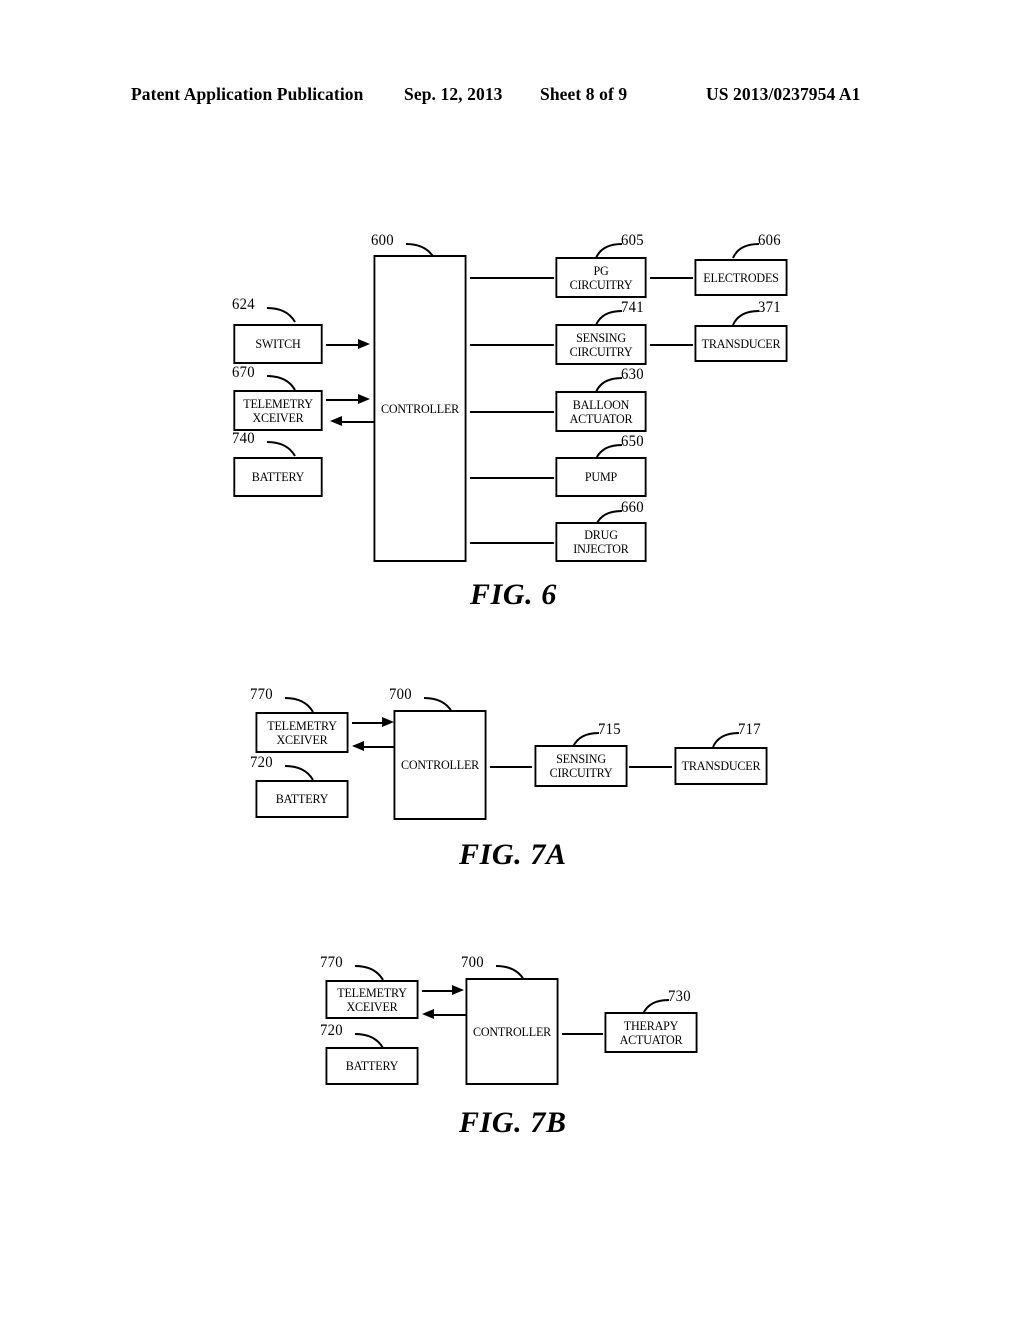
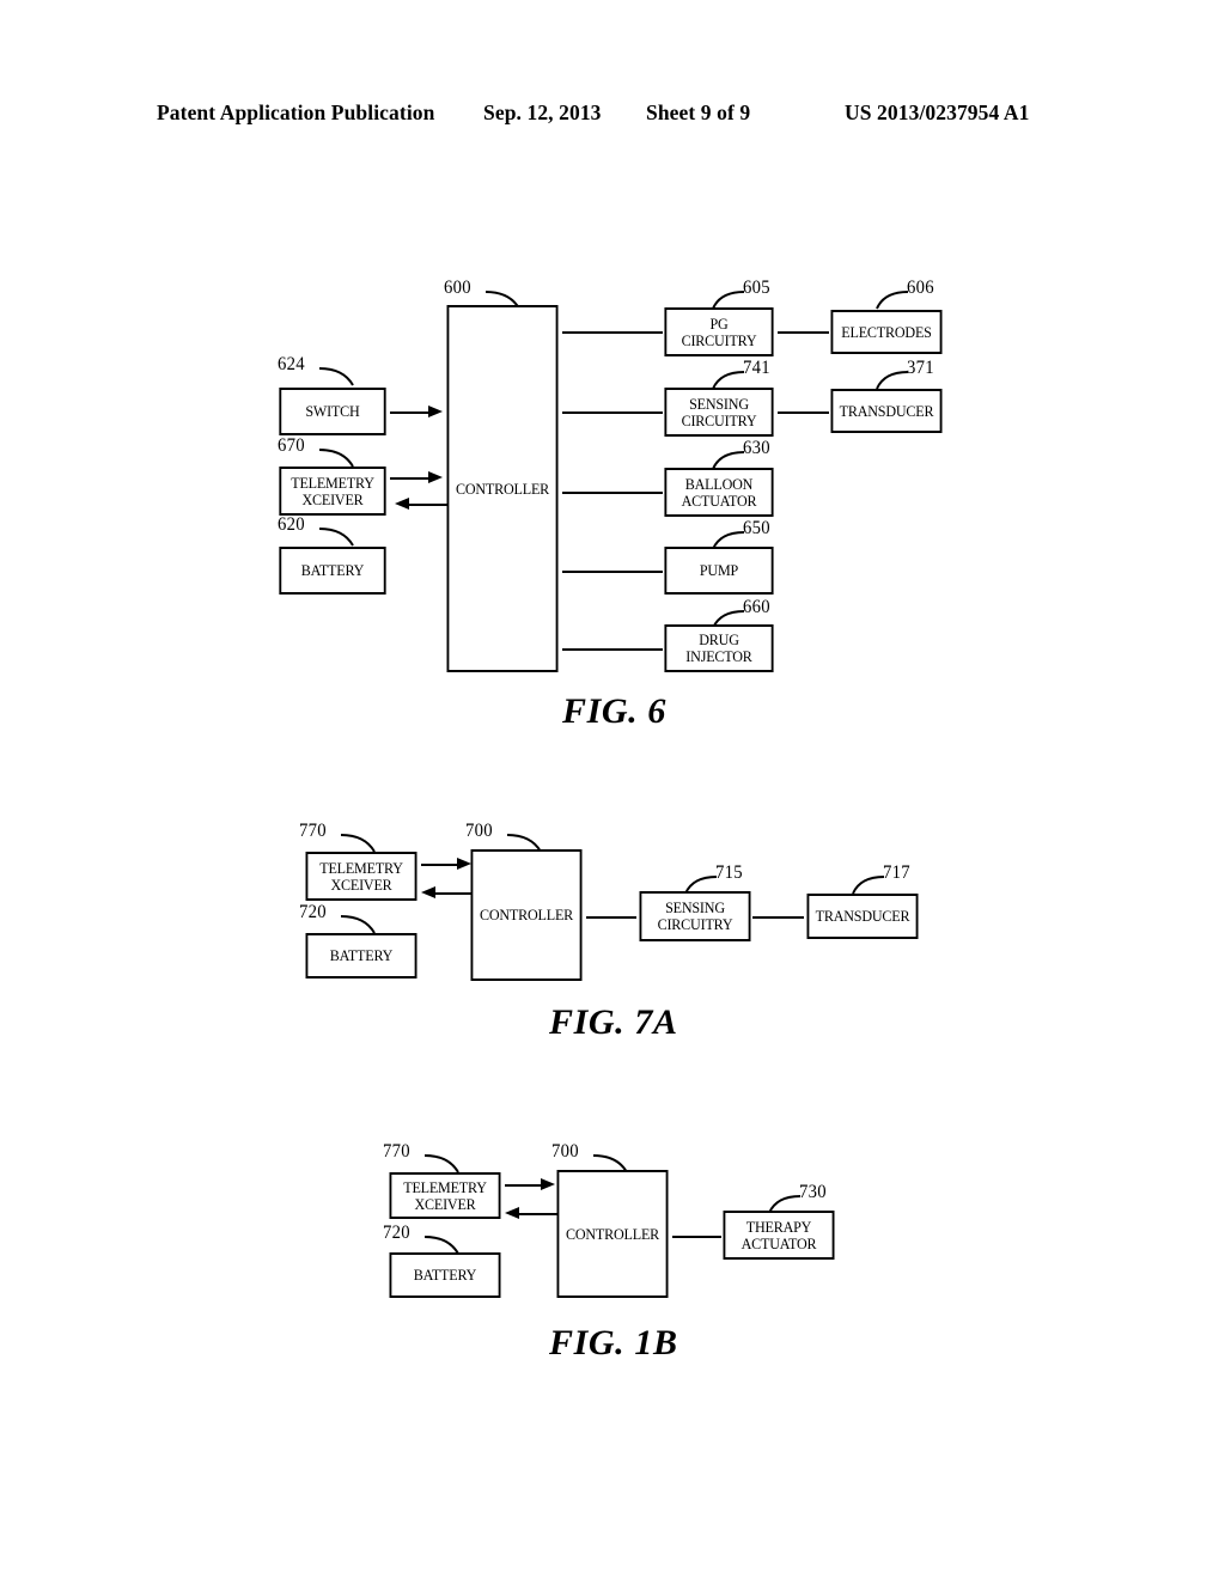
  Patent Application Publication
  Sep. 12, 2013
- Sheet 8 of 9
+ Sheet 9 of 9
  US 2013/0237954 A1
  600
  624
  670
- 740
+ 620
  605
  606
  741
  371
  630
  650
  660
  CONTROLLER
  SWITCH
  TELEMETRY
  XCEIVER
  BATTERY
  PG
  CIRCUITRY
  ELECTRODES
  SENSING
  CIRCUITRY
  TRANSDUCER
  BALLOON
  ACTUATOR
  PUMP
  DRUG
  INJECTOR
  FIG. 6
  770
  720
  700
  715
  717
  TELEMETRY
  XCEIVER
  BATTERY
  CONTROLLER
  SENSING
  CIRCUITRY
  TRANSDUCER
  FIG. 7A
  770
  720
  700
  730
  TELEMETRY
  XCEIVER
  BATTERY
  CONTROLLER
  THERAPY
  ACTUATOR
- FIG. 7B
+ FIG. 1B
